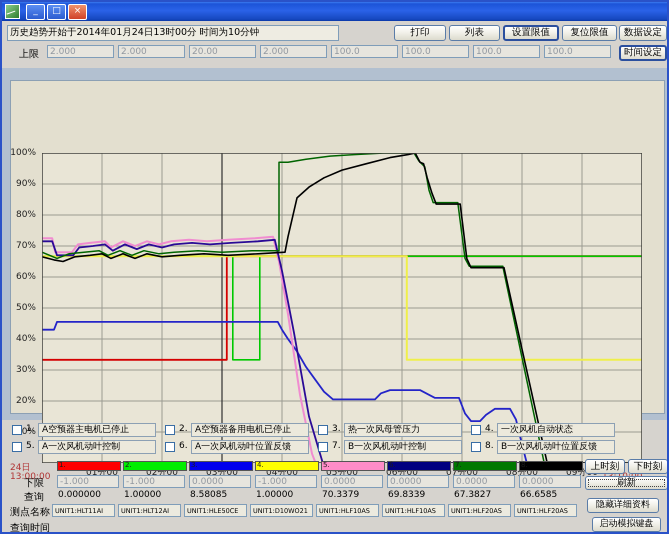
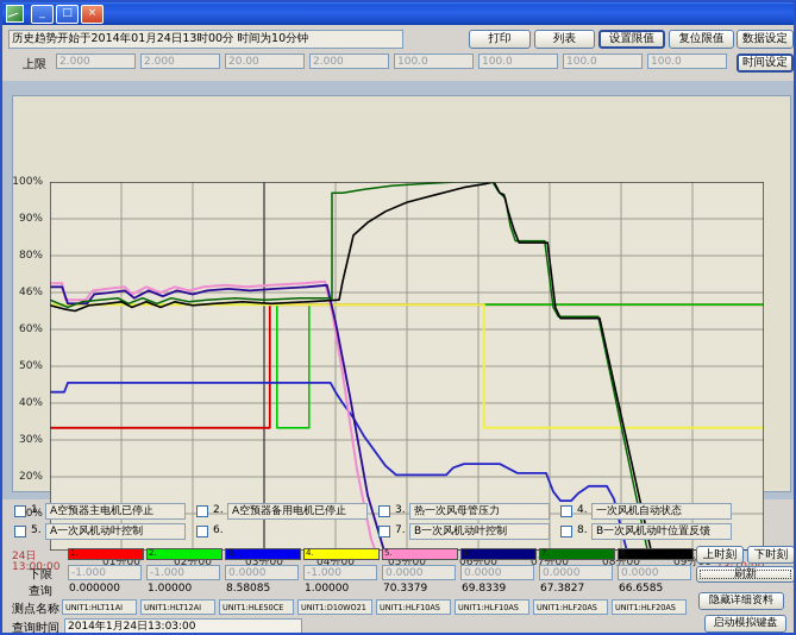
  _
  □
  ×
  历史趋势开始于2014年01月24日13时00分 时间为10分钟
  打印
  列表
  设置限值
  复位限值
  数据设定
  上限
  2.000
  2.000
  20.00
  2.000
  100.0
  100.0
  100.0
  100.0
  时间设定
  100%
  90%
  80%
- 70%
+ 46%
  60%
  50%
  40%
  30%
  20%
  01分00
  02分00
  03分00
  04分00
  05分00
  06分00
  07分00
  08分00
  24日
  13:00:00
  1.
  A空预器主电机已停止
  2.
  A空预器备用电机已停止
  3.
  热一次风母管压力
  4.
  一次风机自动状态
  5.
  A一次风机动叶控制
  6.
- A一次风机动叶位置反馈
  7.
  B一次风机动叶控制
  8.
  B一次风机动叶位置反馈
  1.
  2.
  3.
  4.
  5.
  6.
  7.
  8.
  上时刻
  下时刻
  下限
  -1.000
  -1.000
  0.0000
  -1.000
  0.0000
  0.0000
  0.0000
  0.0000
  刷新
  查询
  0.000000
  1.00000
  8.58085
  1.00000
  70.3379
  69.8339
  67.3827
  66.6585
  隐藏详细资料
  测点名称
  UNIT1:HLT11AI
  UNIT1:HLT12AI
  UNIT1:HLE50CE
  UNIT1:D10WO21
  UNIT1:HLF10AS
  UNIT1:HLF10AS
  UNIT1:HLF20AS
  UNIT1:HLF20AS
  启动模拟键盘
  查询时间
+ 2014年1月24日13:03:00
